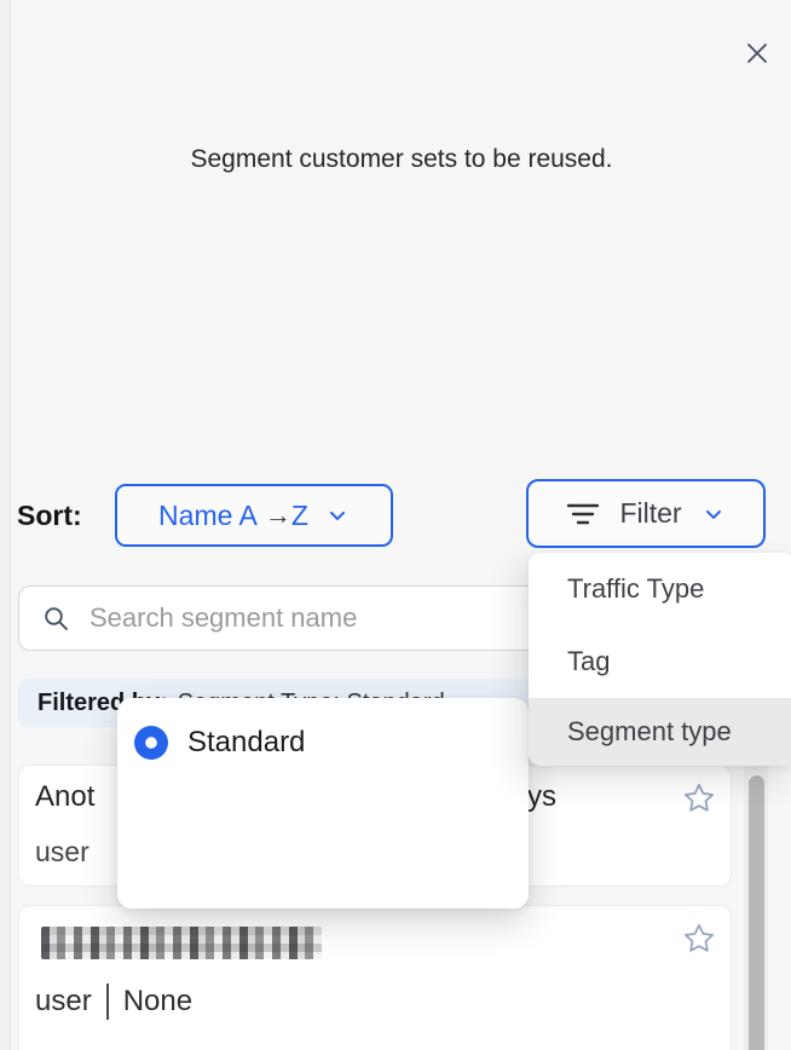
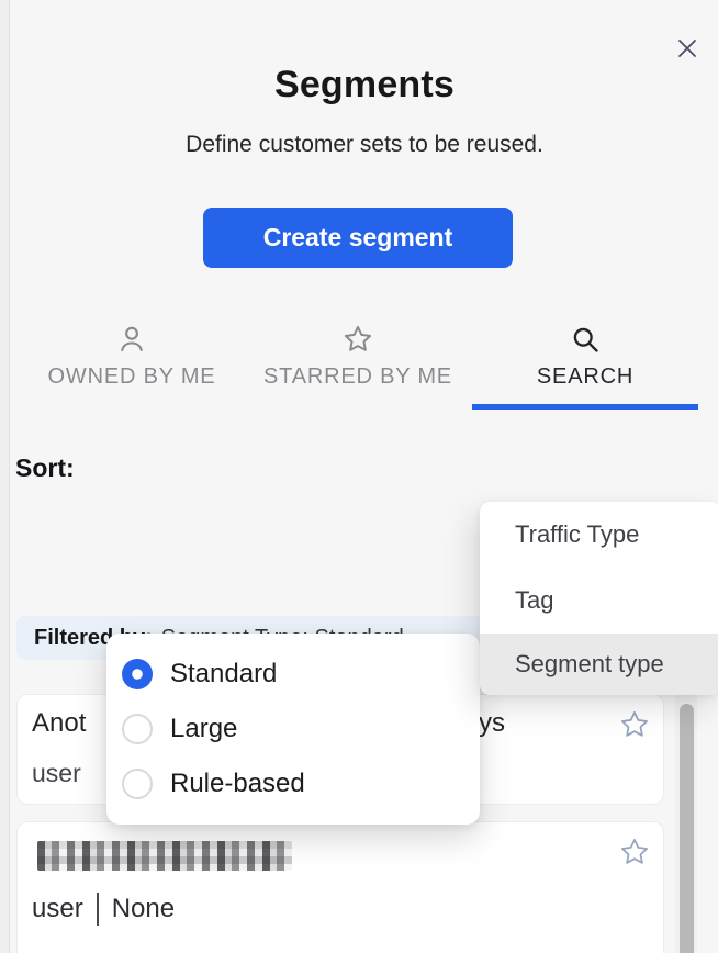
+ Segments
- Segment customer sets to be reused.
+ Define customer sets to be reused.
+ Create segment
+ OWNED BY ME
+ STARRED BY ME
+ SEARCH
  Sort:
- Name A
- →
- Z
- Filter
- Search segment name
  Filtered
  Traffic Type
  Tag
  Segment type
  Standard
+ Large
+ Rule-based
  Anot
  ys
  user
  user
  None
